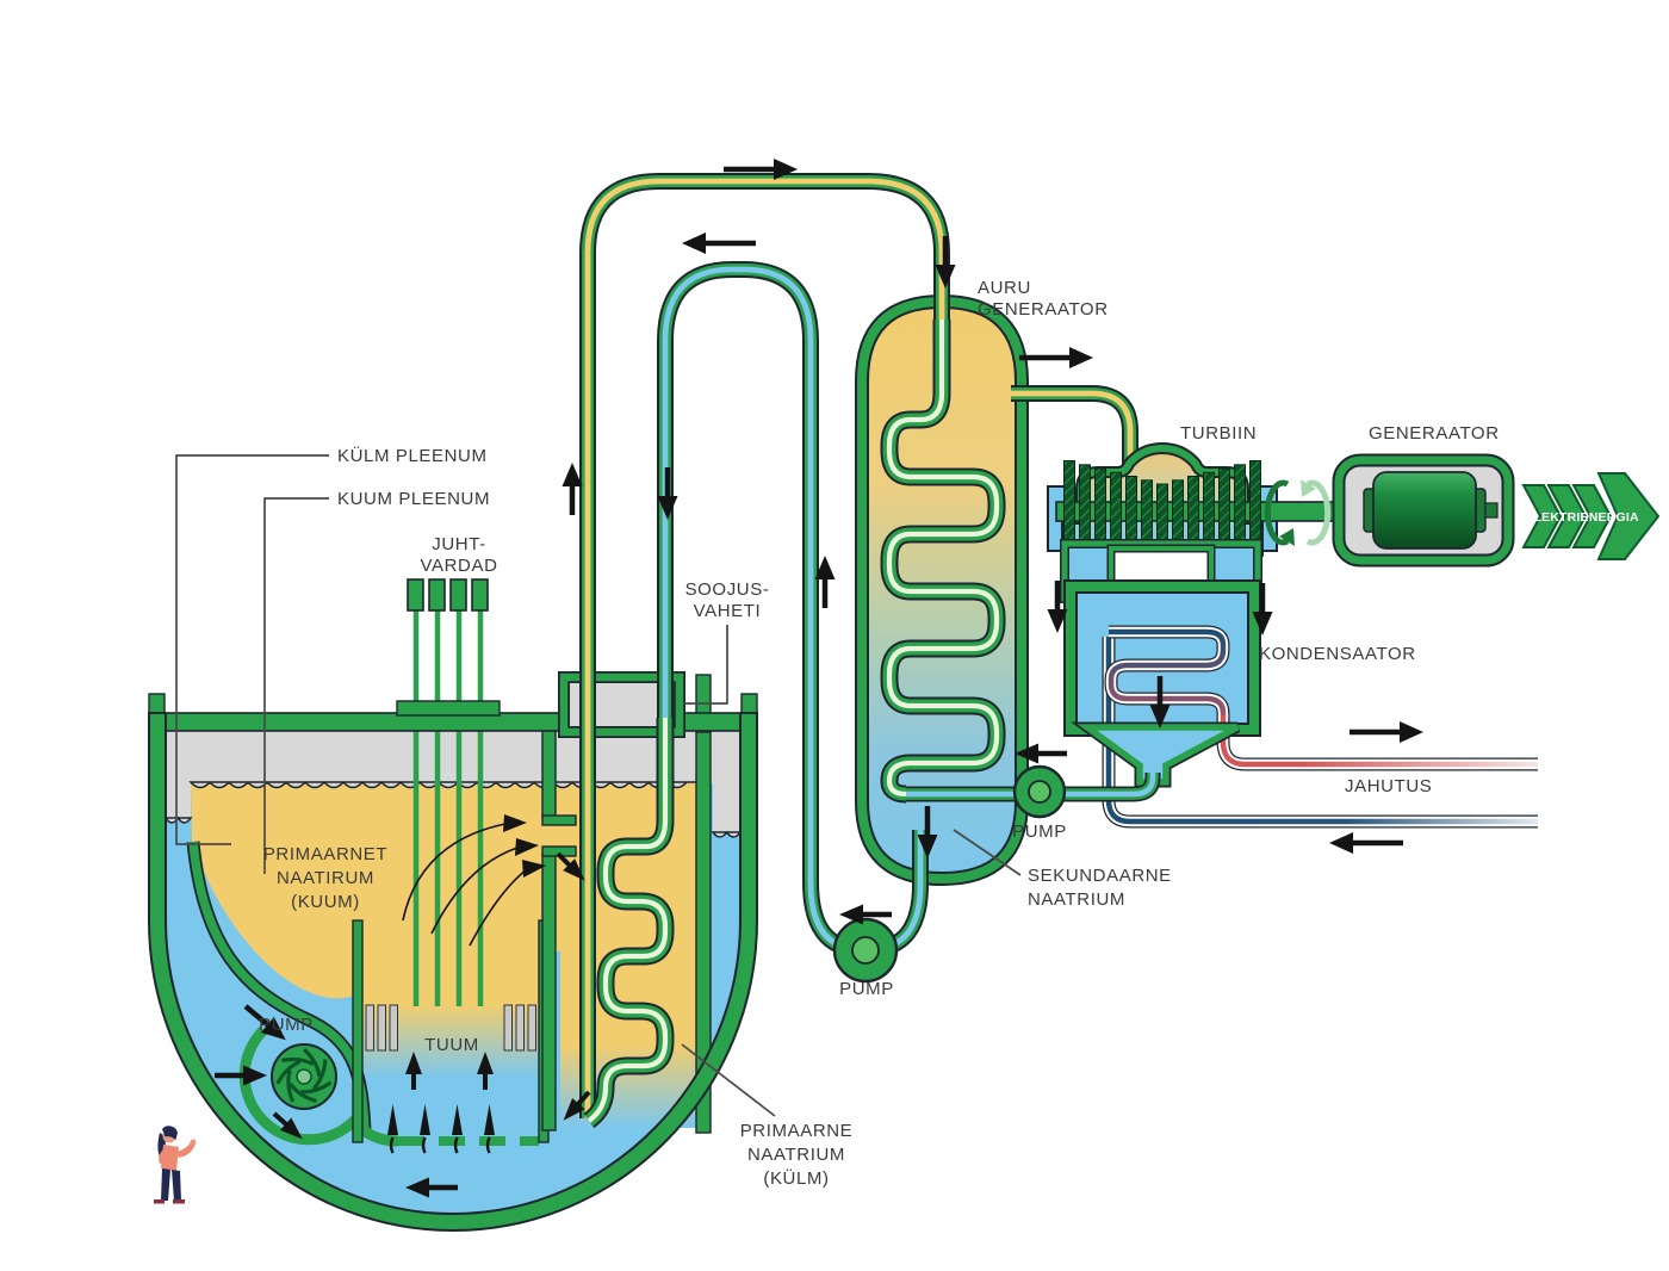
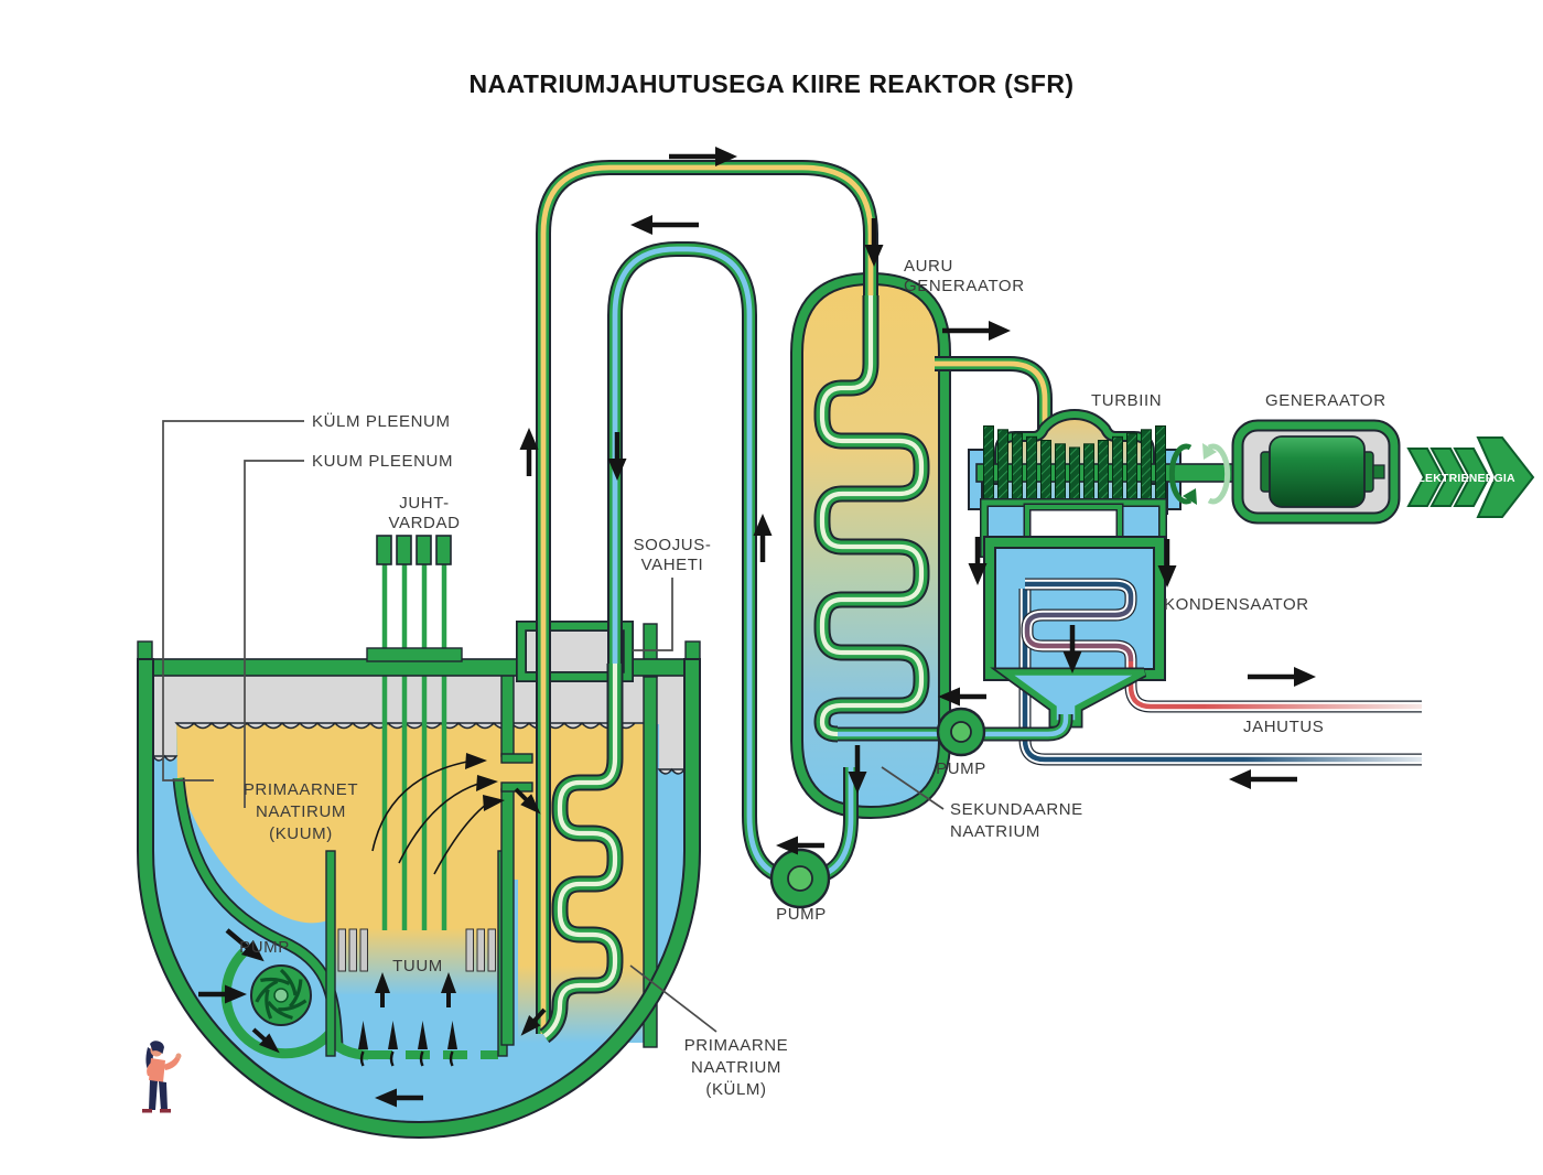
  ELEKTRIENERGIA
+ NAATRIUMJAHUTUSEGA KIIRE REAKTOR (SFR)
  KÜLM PLEENUM
  KUUM PLEENUM
  JUHT-
  VARDAD
  SOOJUS-
  VAHETI
  AURU
  GENERAATOR
  TURBIIN
  GENERAATOR
  KONDENSAATOR
  JAHUTUS
  PUMP
  PUMP
  PUMP
  SEKUNDAARNE
  NAATRIUM
  PRIMAARNET
  NAATIRUM
  (KUUM)
  TUUM
  PRIMAARNE
  NAATRIUM
  (KÜLM)
